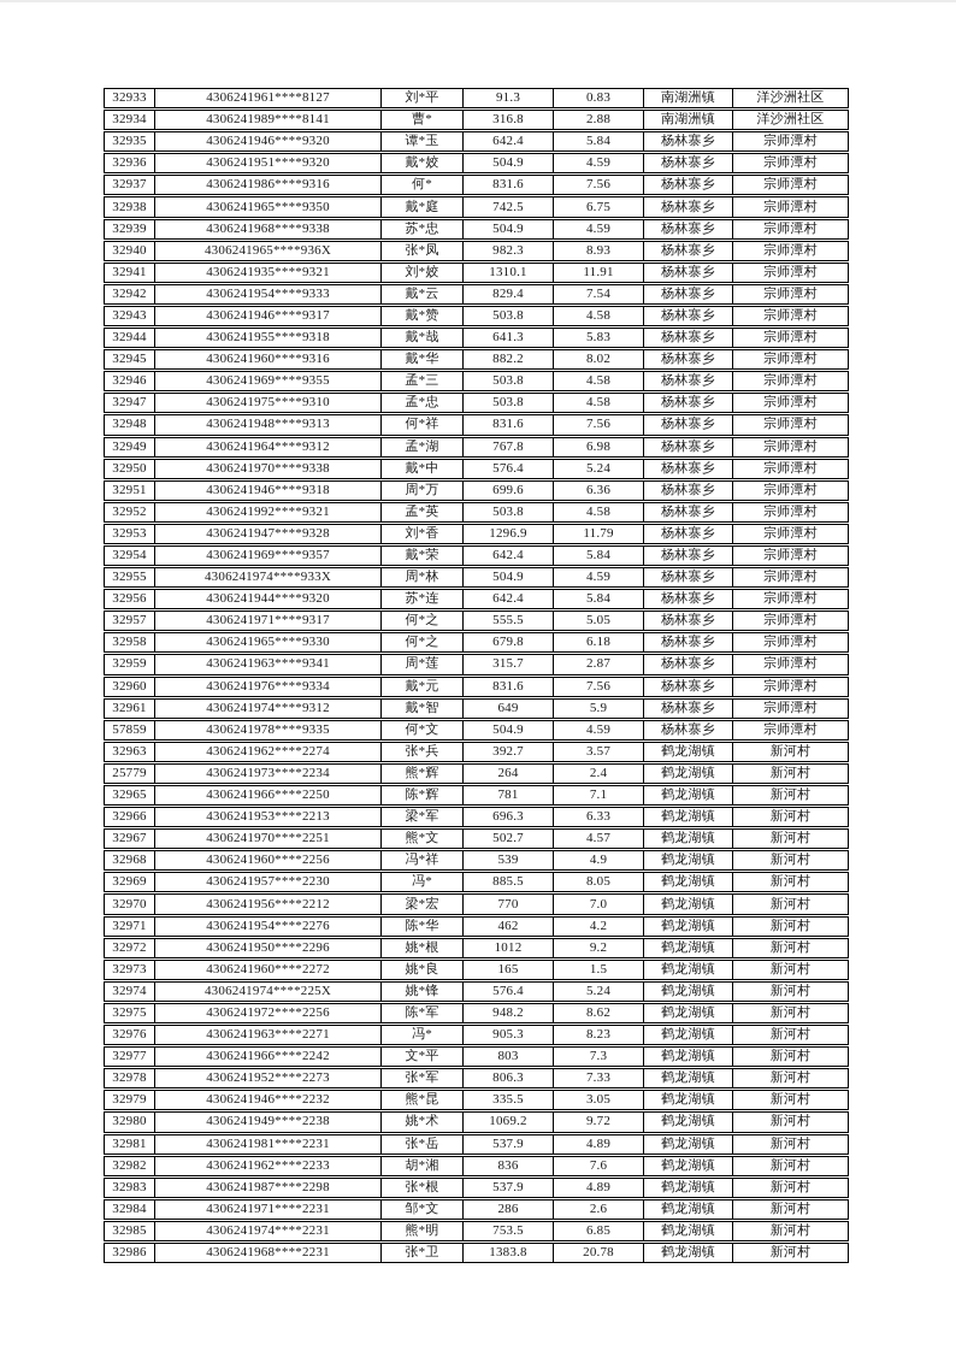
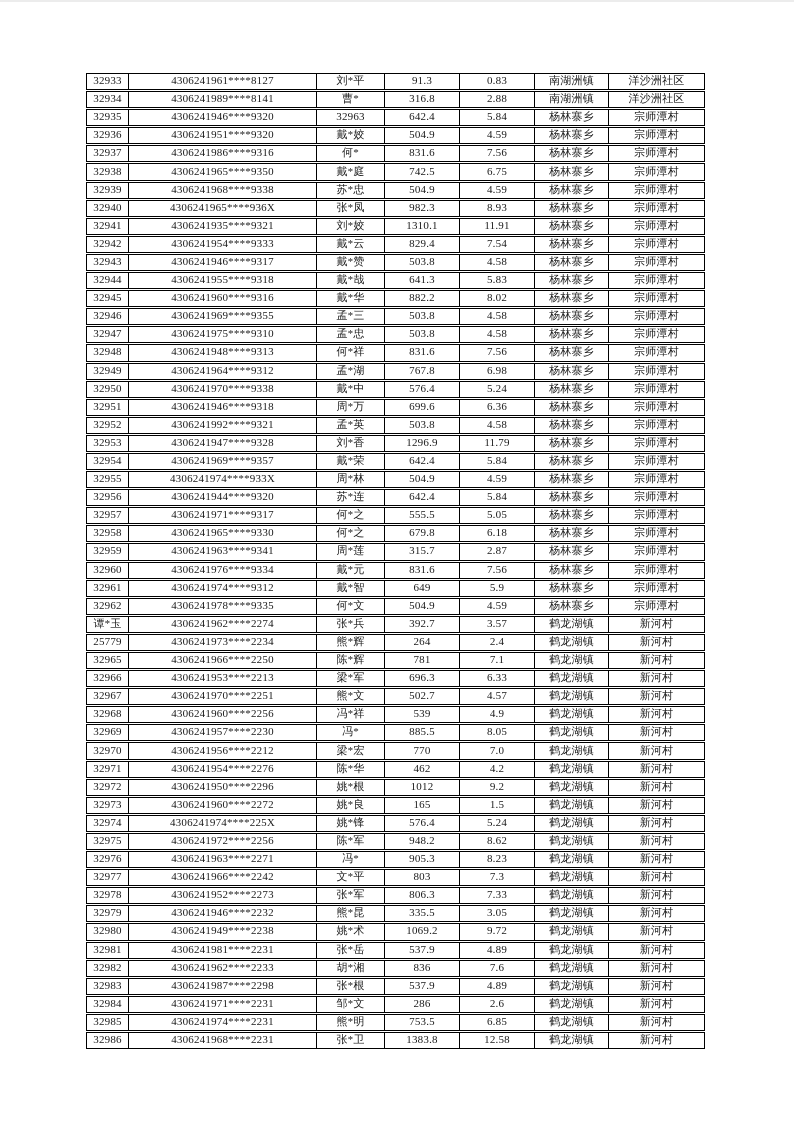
  32933
  4306241961****8127
  刘*平
  91.3
  0.83
  南湖洲镇
  洋沙洲社区
  32934
  4306241989****8141
  曹*
  316.8
  2.88
  南湖洲镇
  洋沙洲社区
  32935
  4306241946****9320
- 谭*玉
+ 32963
  642.4
  5.84
  杨林寨乡
  宗师潭村
  32936
  4306241951****9320
  戴*姣
  504.9
  4.59
  杨林寨乡
  宗师潭村
  32937
  4306241986****9316
  何*
  831.6
  7.56
  杨林寨乡
  宗师潭村
  32938
  4306241965****9350
  戴*庭
  742.5
  6.75
  杨林寨乡
  宗师潭村
  32939
  4306241968****9338
  苏*忠
  504.9
  4.59
  杨林寨乡
  宗师潭村
  32940
  4306241965****936X
  张*凤
  982.3
  8.93
  杨林寨乡
  宗师潭村
  32941
  4306241935****9321
  刘*姣
  1310.1
  11.91
  杨林寨乡
  宗师潭村
  32942
  4306241954****9333
  戴*云
  829.4
  7.54
  杨林寨乡
  宗师潭村
  32943
  4306241946****9317
  戴*赞
  503.8
  4.58
  杨林寨乡
  宗师潭村
  32944
  4306241955****9318
  戴*哉
  641.3
  5.83
  杨林寨乡
  宗师潭村
  32945
  4306241960****9316
  戴*华
  882.2
  8.02
  杨林寨乡
  宗师潭村
  32946
  4306241969****9355
  孟*三
  503.8
  4.58
  杨林寨乡
  宗师潭村
  32947
  4306241975****9310
  孟*忠
  503.8
  4.58
  杨林寨乡
  宗师潭村
  32948
  4306241948****9313
  何*祥
  831.6
  7.56
  杨林寨乡
  宗师潭村
  32949
  4306241964****9312
  孟*湖
  767.8
  6.98
  杨林寨乡
  宗师潭村
  32950
  4306241970****9338
  戴*中
  576.4
  5.24
  杨林寨乡
  宗师潭村
  32951
  4306241946****9318
  周*万
  699.6
  6.36
  杨林寨乡
  宗师潭村
  32952
  4306241992****9321
  孟*英
  503.8
  4.58
  杨林寨乡
  宗师潭村
  32953
  4306241947****9328
  刘*香
  1296.9
  11.79
  杨林寨乡
  宗师潭村
  32954
  4306241969****9357
  戴*荣
  642.4
  5.84
  杨林寨乡
  宗师潭村
  32955
  4306241974****933X
  周*林
  504.9
  4.59
  杨林寨乡
  宗师潭村
  32956
  4306241944****9320
  苏*连
  642.4
  5.84
  杨林寨乡
  宗师潭村
  32957
  4306241971****9317
  何*之
  555.5
  5.05
  杨林寨乡
  宗师潭村
  32958
  4306241965****9330
  何*之
  679.8
  6.18
  杨林寨乡
  宗师潭村
  32959
  4306241963****9341
  周*莲
  315.7
  2.87
  杨林寨乡
  宗师潭村
  32960
  4306241976****9334
  戴*元
  831.6
  7.56
  杨林寨乡
  宗师潭村
  32961
  4306241974****9312
  戴*智
  649
  5.9
  杨林寨乡
  宗师潭村
- 57859
+ 32962
  4306241978****9335
  何*文
  504.9
  4.59
  杨林寨乡
  宗师潭村
- 32963
+ 谭*玉
  4306241962****2274
  张*兵
  392.7
  3.57
  鹤龙湖镇
  新河村
  25779
  4306241973****2234
  熊*辉
  264
  2.4
  鹤龙湖镇
  新河村
  32965
  4306241966****2250
  陈*辉
  781
  7.1
  鹤龙湖镇
  新河村
  32966
  4306241953****2213
  梁*军
  696.3
  6.33
  鹤龙湖镇
  新河村
  32967
  4306241970****2251
  熊*文
  502.7
  4.57
  鹤龙湖镇
  新河村
  32968
  4306241960****2256
  冯*祥
  539
  4.9
  鹤龙湖镇
  新河村
  32969
  4306241957****2230
  冯*
  885.5
  8.05
  鹤龙湖镇
  新河村
  32970
  4306241956****2212
  梁*宏
  770
  7.0
  鹤龙湖镇
  新河村
  32971
  4306241954****2276
  陈*华
  462
  4.2
  鹤龙湖镇
  新河村
  32972
  4306241950****2296
  姚*根
  1012
  9.2
  鹤龙湖镇
  新河村
  32973
  4306241960****2272
  姚*良
  165
  1.5
  鹤龙湖镇
  新河村
  32974
  4306241974****225X
  姚*锋
  576.4
  5.24
  鹤龙湖镇
  新河村
  32975
  4306241972****2256
  陈*军
  948.2
  8.62
  鹤龙湖镇
  新河村
  32976
  4306241963****2271
  冯*
  905.3
  8.23
  鹤龙湖镇
  新河村
  32977
  4306241966****2242
  文*平
  803
  7.3
  鹤龙湖镇
  新河村
  32978
  4306241952****2273
  张*军
  806.3
  7.33
  鹤龙湖镇
  新河村
  32979
  4306241946****2232
  熊*昆
  335.5
  3.05
  鹤龙湖镇
  新河村
  32980
  4306241949****2238
  姚*术
  1069.2
  9.72
  鹤龙湖镇
  新河村
  32981
  4306241981****2231
  张*岳
  537.9
  4.89
  鹤龙湖镇
  新河村
  32982
  4306241962****2233
  胡*湘
  836
  7.6
  鹤龙湖镇
  新河村
  32983
  4306241987****2298
  张*根
  537.9
  4.89
  鹤龙湖镇
  新河村
  32984
  4306241971****2231
  邹*文
  286
  2.6
  鹤龙湖镇
  新河村
  32985
  4306241974****2231
  熊*明
  753.5
  6.85
  鹤龙湖镇
  新河村
  32986
  4306241968****2231
  张*卫
  1383.8
- 20.78
+ 12.58
  鹤龙湖镇
  新河村
